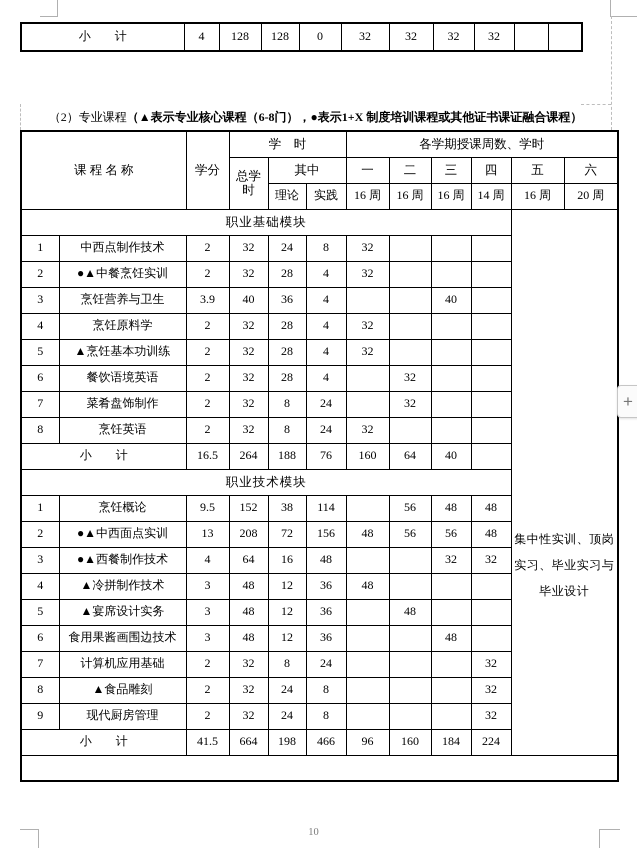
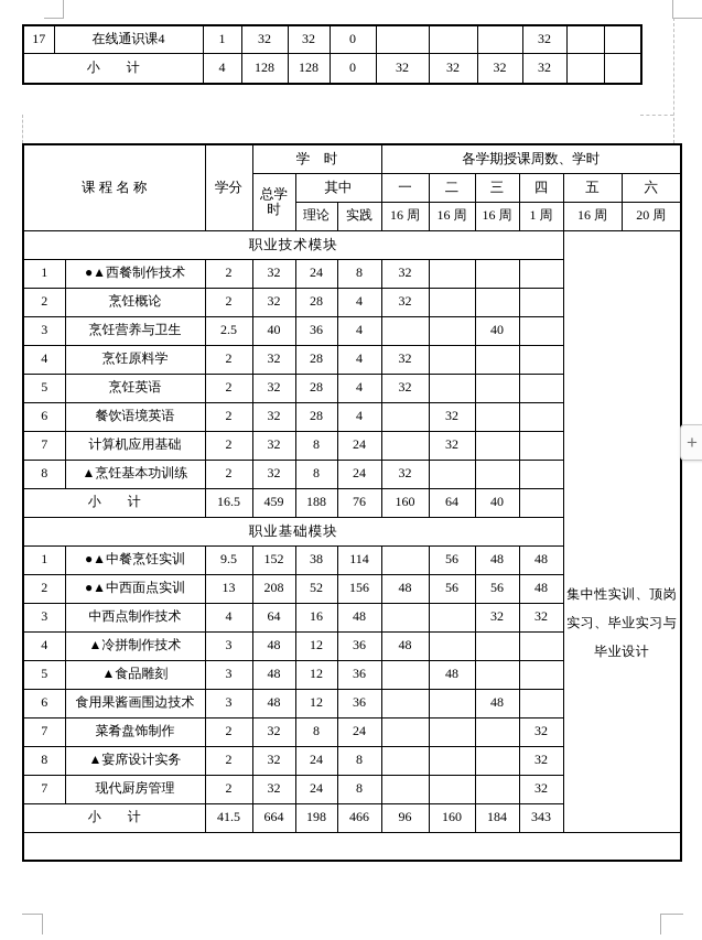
+ 17	在线通识课4	1	32	32	0				32
  小 计	4	128	128	0	32	32	32	32
- （2）专业课程（▲表示专业核心课程（6-8门），●表示1+X 制度培训课程或其他证书课证融合课程）
  课 程 名 称	学分	学 时	各学期授课周数、学时
  总学 时	其中	一	二	三	四	五	六
- 理论	实践	16 周	16 周	16 周	14 周	16 周	20 周
+ 理论	实践	16 周	16 周	16 周	1 周	16 周	20 周
- 职业基础模块	集中性实训、顶岗实习、毕业实习与毕业设计
+ 职业技术模块	集中性实训、顶岗实习、毕业实习与毕业设计
- 1	中西点制作技术	2	32	24	8	32
+ 1	●▲西餐制作技术	2	32	24	8	32
- 2	●▲中餐烹饪实训	2	32	28	4	32
+ 2	烹饪概论	2	32	28	4	32
- 3	烹饪营养与卫生	3.9	40	36	4			40
+ 3	烹饪营养与卫生	2.5	40	36	4			40
  4	烹饪原料学	2	32	28	4	32
- 5	▲烹饪基本功训练	2	32	28	4	32
+ 5	烹饪英语	2	32	28	4	32
  6	餐饮语境英语	2	32	28	4		32
- 7	菜肴盘饰制作	2	32	8	24		32
+ 7	计算机应用基础	2	32	8	24		32
- 8	烹饪英语	2	32	8	24	32
+ 8	▲烹饪基本功训练	2	32	8	24	32
- 小 计	16.5	264	188	76	160	64	40
+ 小 计	16.5	459	188	76	160	64	40
- 职业技术模块
+ 职业基础模块
- 1	烹饪概论	9.5	152	38	114		56	48	48
+ 1	●▲中餐烹饪实训	9.5	152	38	114		56	48	48
- 2	●▲中西面点实训	13	208	72	156	48	56	56	48
+ 2	●▲中西面点实训	13	208	52	156	48	56	56	48
- 3	●▲西餐制作技术	4	64	16	48			32	32
+ 3	中西点制作技术	4	64	16	48			32	32
  4	▲冷拼制作技术	3	48	12	36	48
- 5	▲宴席设计实务	3	48	12	36		48
+ 5	▲食品雕刻	3	48	12	36		48
  6	食用果酱画围边技术	3	48	12	36			48
- 7	计算机应用基础	2	32	8	24				32
+ 7	菜肴盘饰制作	2	32	8	24				32
- 8	▲食品雕刻	2	32	24	8				32
+ 8	▲宴席设计实务	2	32	24	8				32
- 9	现代厨房管理	2	32	24	8				32
+ 7	现代厨房管理	2	32	24	8				32
- 小 计	41.5	664	198	466	96	160	184	224
+ 小 计	41.5	664	198	466	96	160	184	343
  +
- 10
